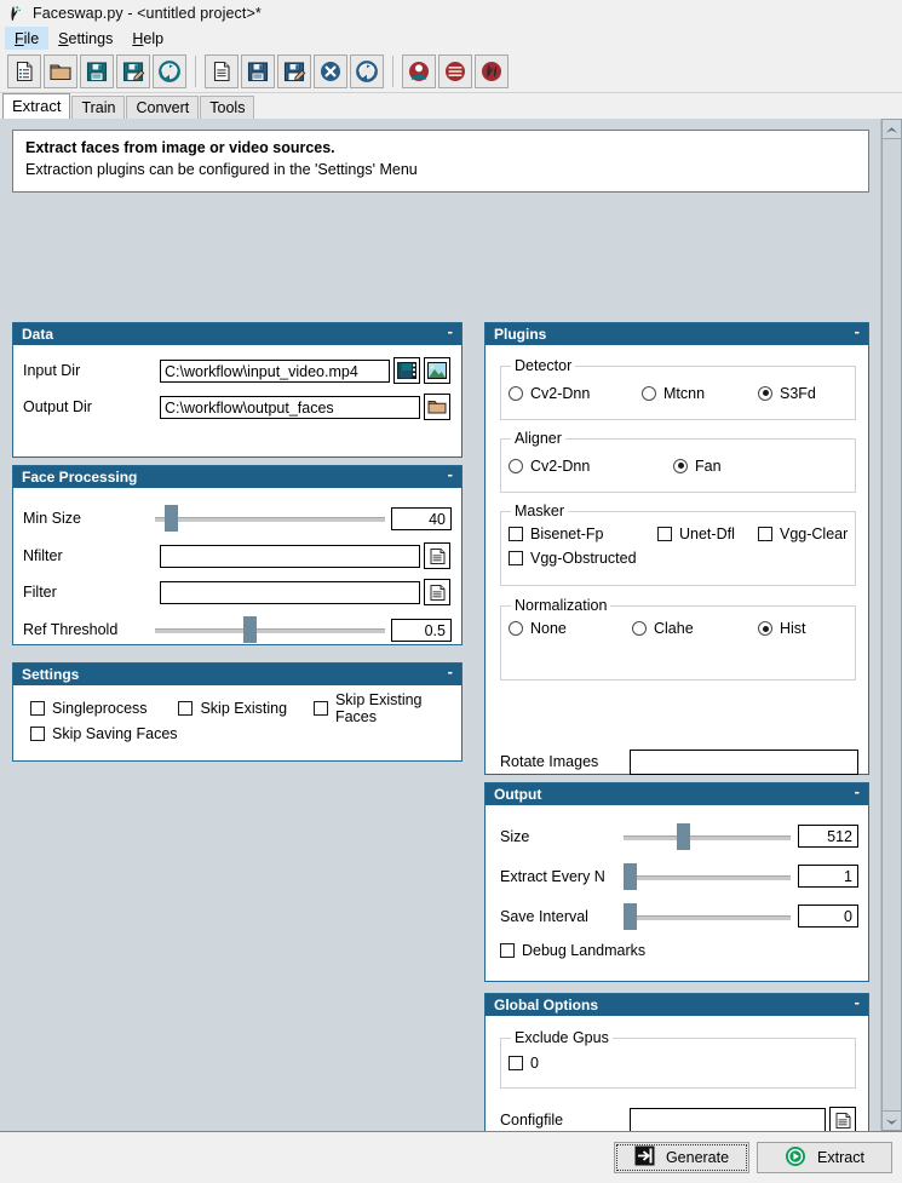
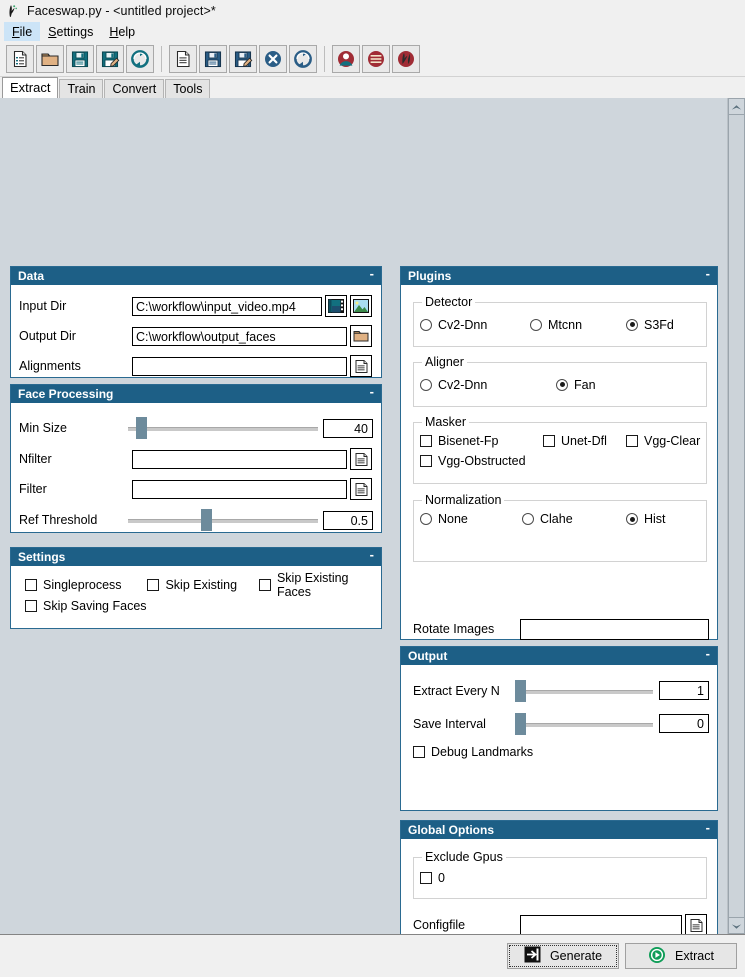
  Faceswap.py - <untitled project>*
  File
  Settings
  Help
  Extract
  Train
  Convert
  Tools
- Extract faces from image or video sources.
- Extraction plugins can be configured in the 'Settings' Menu
  Data
  -
  Input Dir
  C:\workflow\input_video.mp4
  Output Dir
  C:\workflow\output_faces
+ Alignments
  Face Processing
  -
  Min Size
  40
  Nfilter
  Filter
  Ref Threshold
  0.5
  Settings
  -
  Singleprocess
  Skip Existing
  Skip Existing Faces
  Skip Saving Faces
  Plugins
  -
  Detector
  Cv2-Dnn
  Mtcnn
  S3Fd
  Aligner
  Cv2-Dnn
  Fan
  Masker
  Bisenet-Fp
  Unet-Dfl
  Vgg-Clear
  Vgg-Obstructed
  Normalization
  None
  Clahe
  Hist
  Rotate Images
  Output
  -
- Size
- 512
  Extract Every N
  1
  Save Interval
  0
  Debug Landmarks
  Global Options
  -
  Exclude Gpus
  0
  Configfile
  Generate
  Extract
